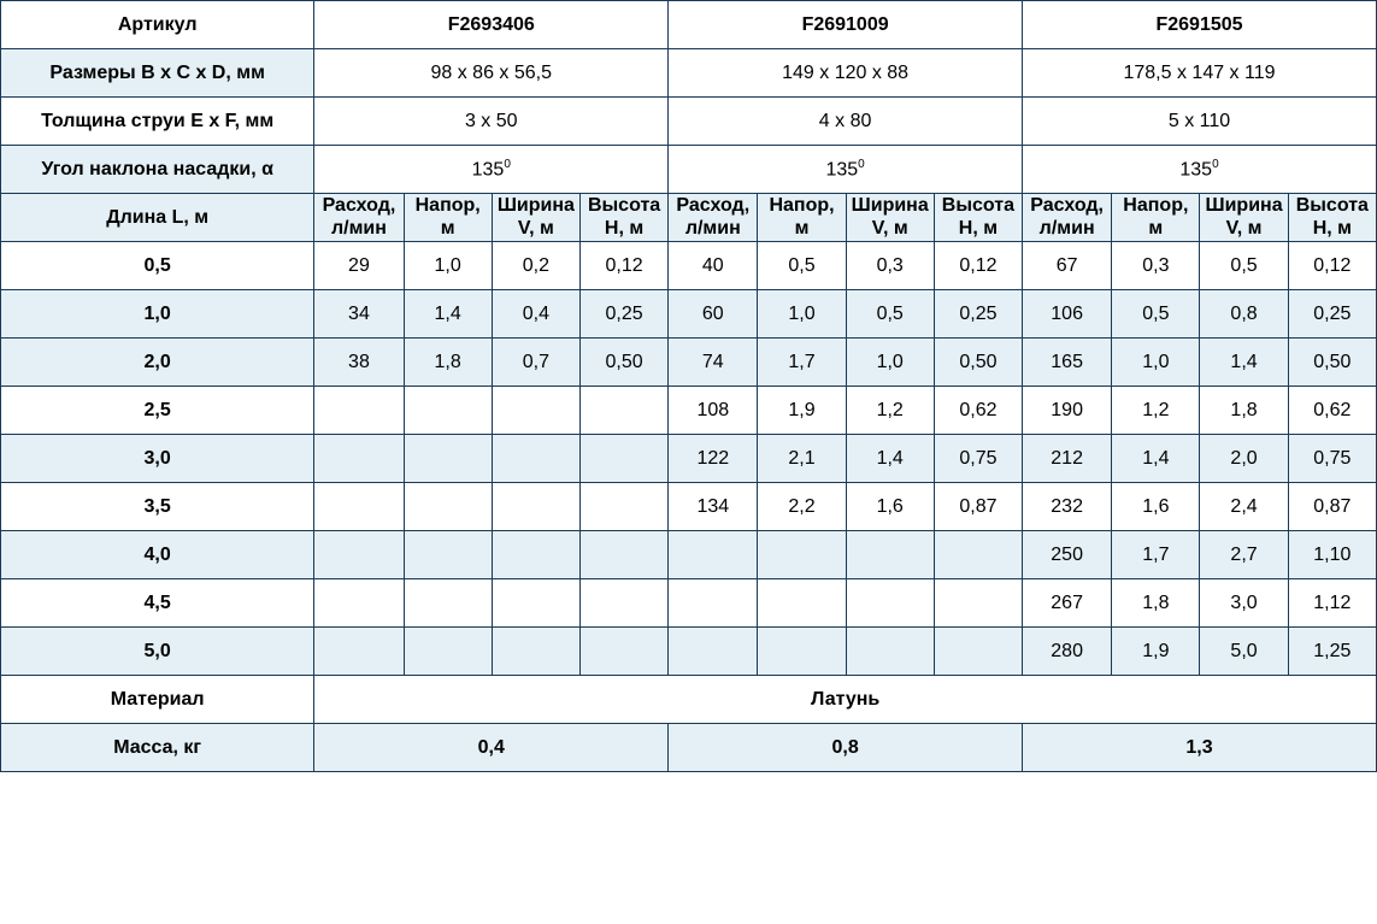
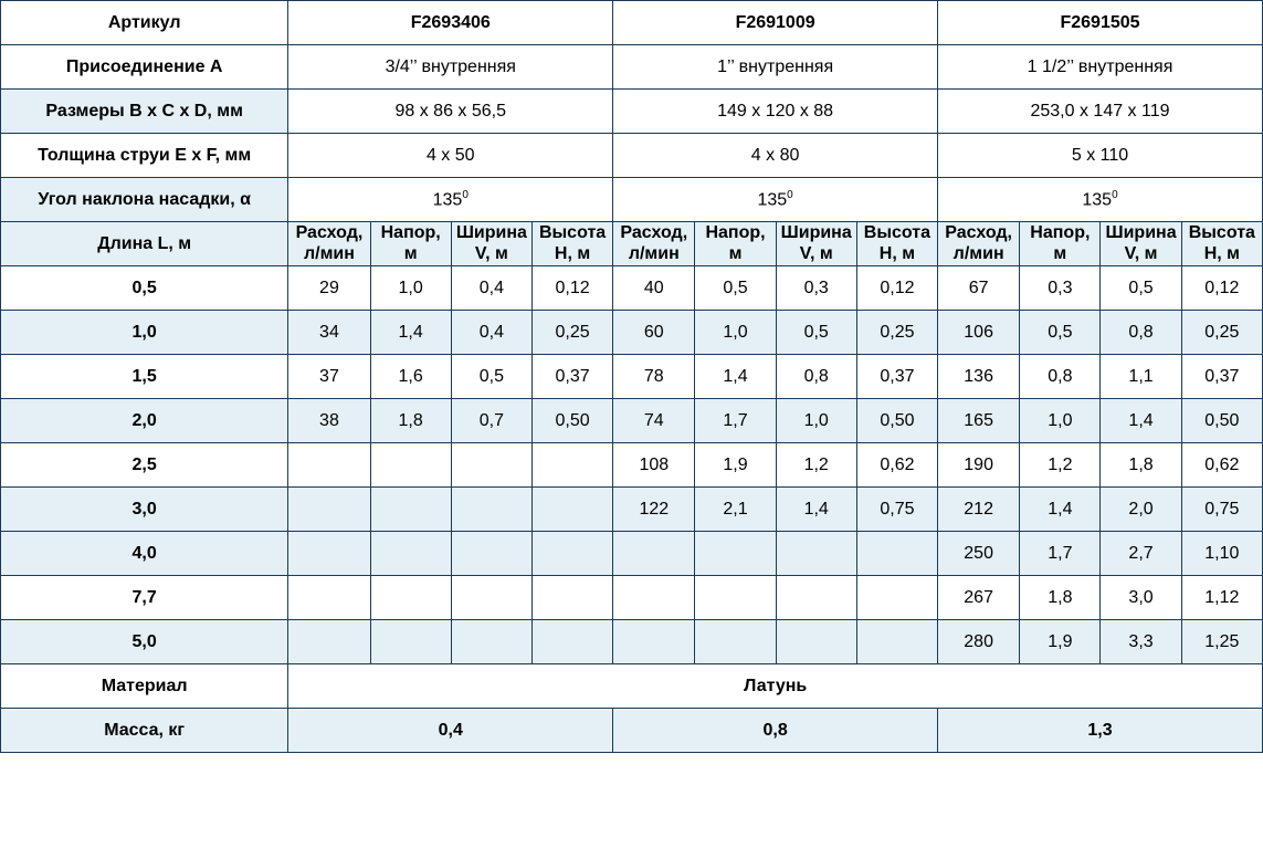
  Артикул	F2693406	F2691009	F2691505
+ Присоединение A	3/4’’ внутренняя	1’’ внутренняя	1 1/2’’ внутренняя
- Размеры B x C x D, мм	98 x 86 x 56,5	149 x 120 x 88	178,5 x 147 x 119
+ Размеры B x C x D, мм	98 x 86 x 56,5	149 x 120 x 88	253,0 x 147 x 119
- Толщина струи E x F, мм	3 x 50	4 x 80	5 x 110
+ Толщина струи E x F, мм	4 x 50	4 x 80	5 x 110
  Угол наклона насадки, α	1350	1350	1350
  Длина L, м	Расход,л/мин	Напор,м	ШиринаV, м	ВысотаH, м	Расход,л/мин	Напор,м	ШиринаV, м	ВысотаH, м	Расход,л/мин	Напор,м	ШиринаV, м	ВысотаH, м
- 0,5	29	1,0	0,2	0,12	40	0,5	0,3	0,12	67	0,3	0,5	0,12
+ 0,5	29	1,0	0,4	0,12	40	0,5	0,3	0,12	67	0,3	0,5	0,12
  1,0	34	1,4	0,4	0,25	60	1,0	0,5	0,25	106	0,5	0,8	0,25
+ 1,5	37	1,6	0,5	0,37	78	1,4	0,8	0,37	136	0,8	1,1	0,37
  2,0	38	1,8	0,7	0,50	74	1,7	1,0	0,50	165	1,0	1,4	0,50
  2,5					108	1,9	1,2	0,62	190	1,2	1,8	0,62
  3,0					122	2,1	1,4	0,75	212	1,4	2,0	0,75
- 3,5					134	2,2	1,6	0,87	232	1,6	2,4	0,87
  4,0									250	1,7	2,7	1,10
- 4,5									267	1,8	3,0	1,12
+ 7,7									267	1,8	3,0	1,12
- 5,0									280	1,9	5,0	1,25
+ 5,0									280	1,9	3,3	1,25
  Материал	Латунь
  Масса, кг	0,4	0,8	1,3
